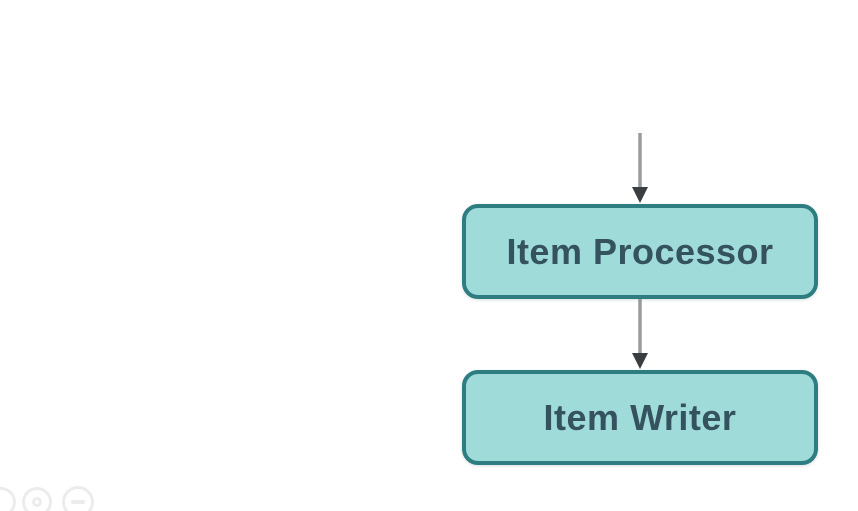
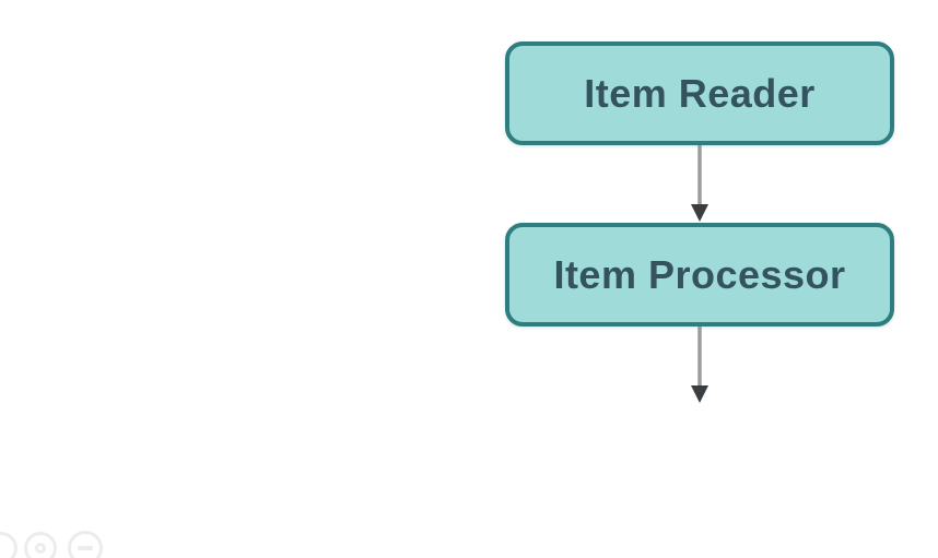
+ Item Reader
  Item Processor
- Item Writer
